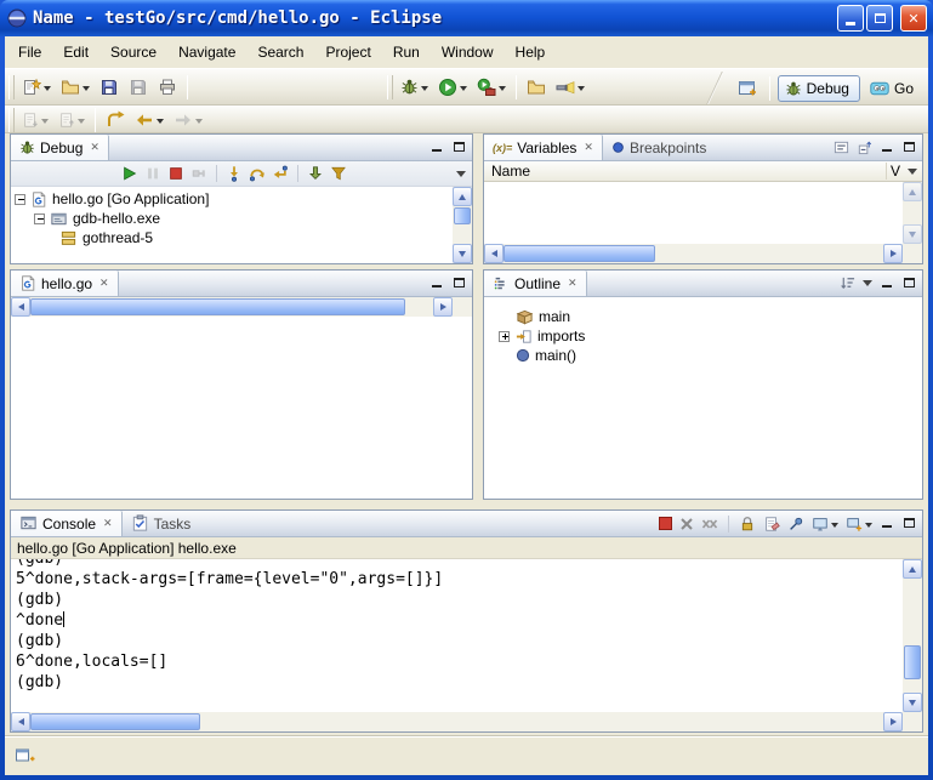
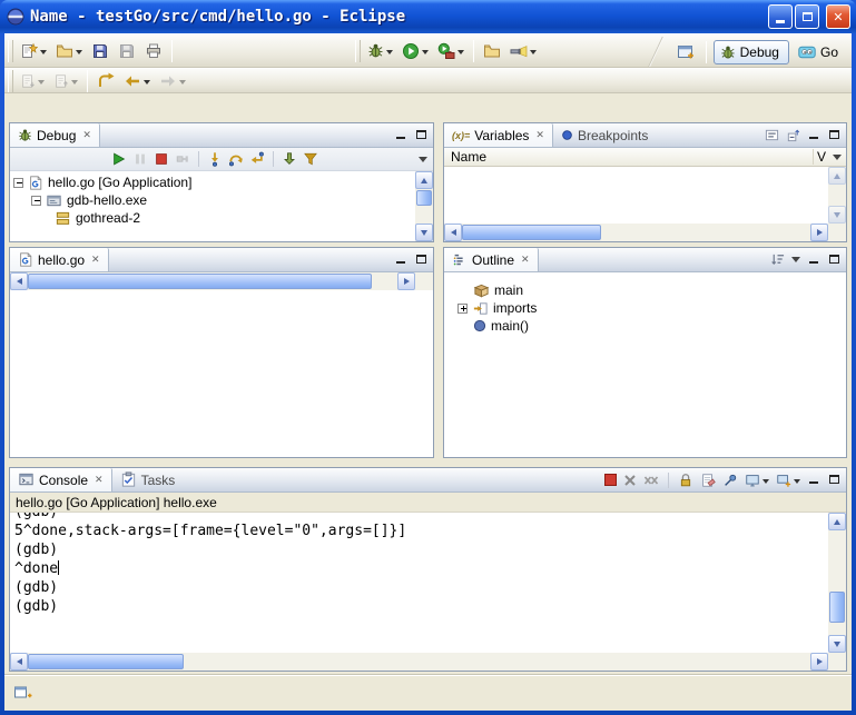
  Name - testGo/src/cmd/hello.go - Eclipse
  ✕
- File
- Edit
- Source
- Navigate
- Search
- Project
- Run
- Window
- Help
  Debug
  Go
  Debug
  ✕
  hello.go [Go Application]
  gdb-hello.exe
- gothread-5
+ gothread-2
  (x)=
  Variables
  ✕
  Breakpoints
  Name
  V
  hello.go
  ✕
  Outline
  ✕
  main
  imports
  main()
  Console
  ✕
  Tasks
  hello.go [Go Application] hello.exe
  (gdb)
  5^done,stack-args=[frame={level="0",args=[]}]
  (gdb)
  ^done
  (gdb)
- 6^done,locals=[]
  (gdb)
